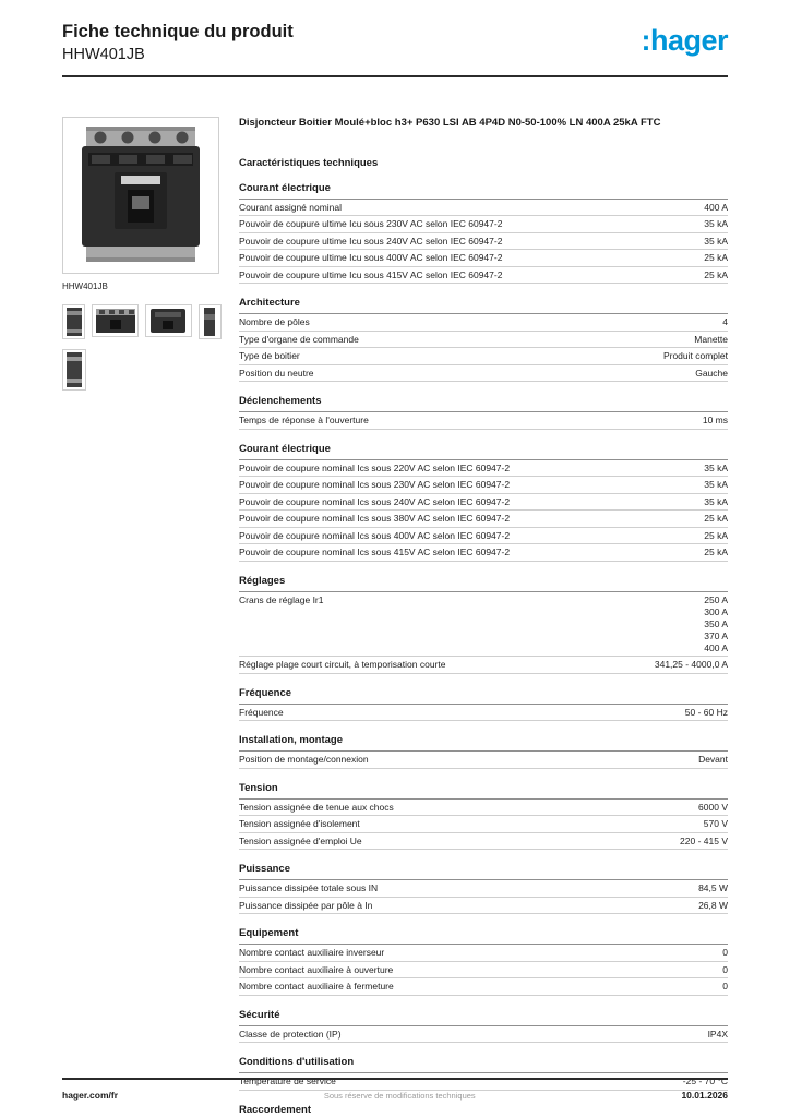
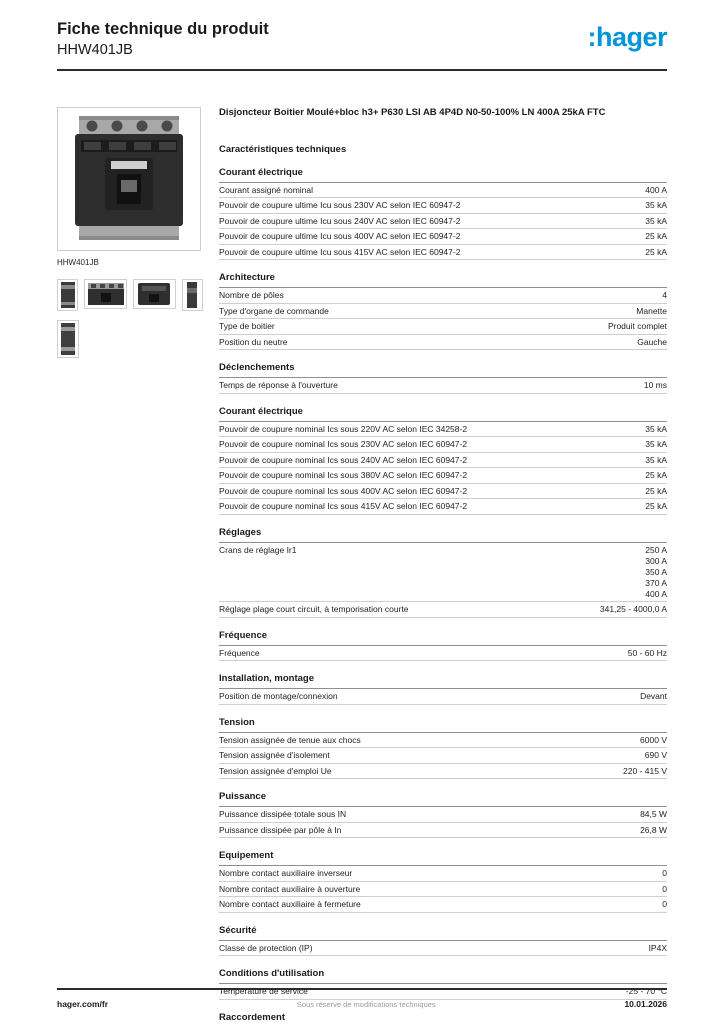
  Fiche technique du produit
  HHW401JB
  :hager
  HHW401JB
  Disjoncteur Boitier Moulé+bloc h3+ P630 LSI AB 4P4D N0-50-100% LN 400A 25kA FTC
  Caractéristiques techniques
  Courant électrique
  Courant assigné nominal
  400 A
  Pouvoir de coupure ultime Icu sous 230V AC selon IEC 60947-2
  35 kA
  Pouvoir de coupure ultime Icu sous 240V AC selon IEC 60947-2
  35 kA
  Pouvoir de coupure ultime Icu sous 400V AC selon IEC 60947-2
  25 kA
  Pouvoir de coupure ultime Icu sous 415V AC selon IEC 60947-2
  25 kA
  Architecture
  Nombre de pôles
  4
  Type d'organe de commande
  Manette
  Type de boitier
  Produit complet
  Position du neutre
  Gauche
  Déclenchements
  Temps de réponse à l'ouverture
  10 ms
  Courant électrique
- Pouvoir de coupure nominal Ics sous 220V AC selon IEC 60947-2
+ Pouvoir de coupure nominal Ics sous 220V AC selon IEC 34258-2
  35 kA
  Pouvoir de coupure nominal Ics sous 230V AC selon IEC 60947-2
  35 kA
  Pouvoir de coupure nominal Ics sous 240V AC selon IEC 60947-2
  35 kA
  Pouvoir de coupure nominal Ics sous 380V AC selon IEC 60947-2
  25 kA
  Pouvoir de coupure nominal Ics sous 400V AC selon IEC 60947-2
  25 kA
  Pouvoir de coupure nominal Ics sous 415V AC selon IEC 60947-2
  25 kA
  Réglages
  Crans de réglage Ir1
  250 A
  300 A
  350 A
  370 A
  400 A
  Réglage plage court circuit, à temporisation courte
  341,25 - 4000,0 A
  Fréquence
  Fréquence
  50 - 60 Hz
  Installation, montage
  Position de montage/connexion
  Devant
  Tension
  Tension assignée de tenue aux chocs
  6000 V
  Tension assignée d'isolement
- 570 V
+ 690 V
  Tension assignée d'emploi Ue
  220 - 415 V
  Puissance
  Puissance dissipée totale sous IN
  84,5 W
  Puissance dissipée par pôle à In
  26,8 W
  Equipement
  Nombre contact auxiliaire inverseur
  0
  Nombre contact auxiliaire à ouverture
  0
  Nombre contact auxiliaire à fermeture
  0
  Sécurité
  Classe de protection (IP)
  IP4X
  Conditions d'utilisation
  Température de service
  -25 - 70 °C
  Raccordement
  hager.com/fr
  Sous réserve de modifications techniques
  10.01.2026
